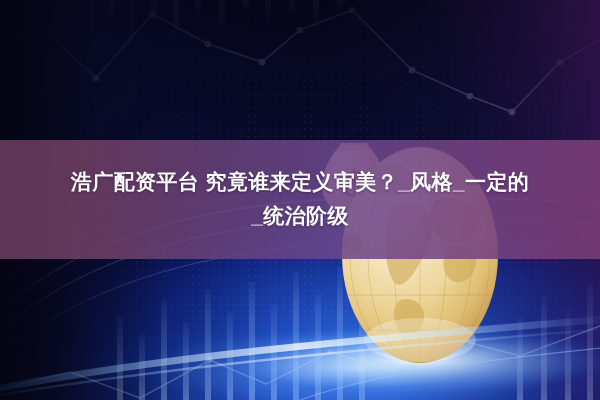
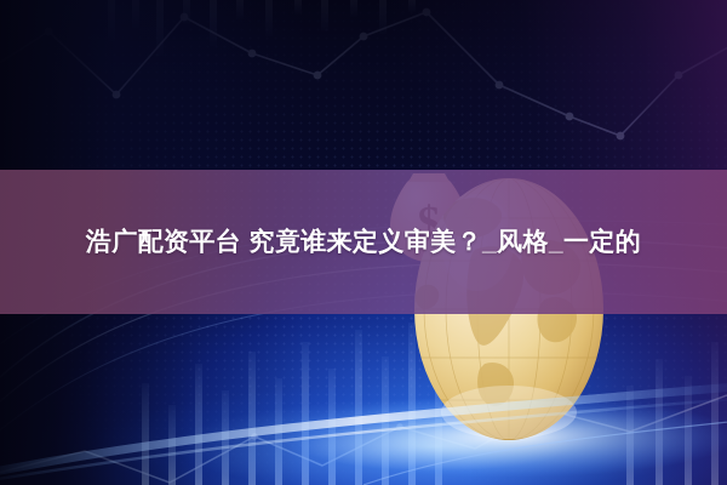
  浩广配资平台 究竟谁来定义审美？_风格_一定的
- _统治阶级
